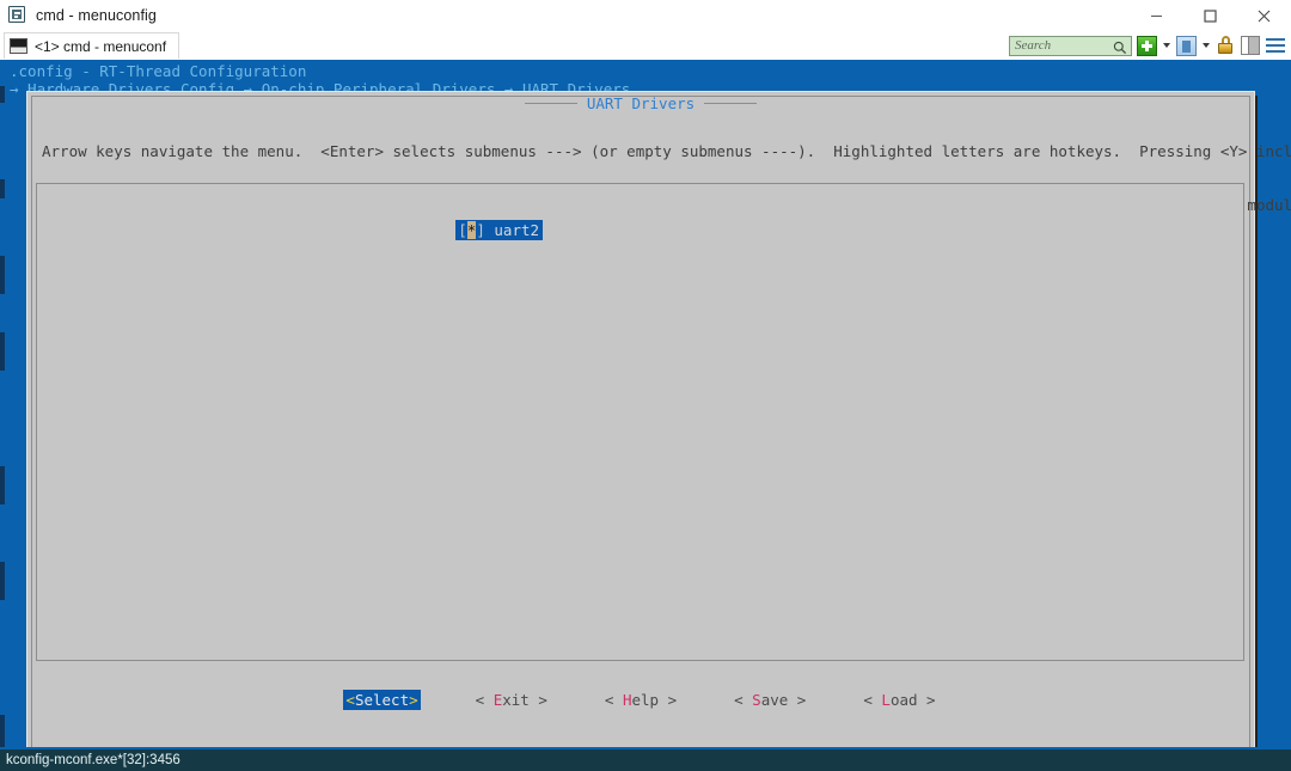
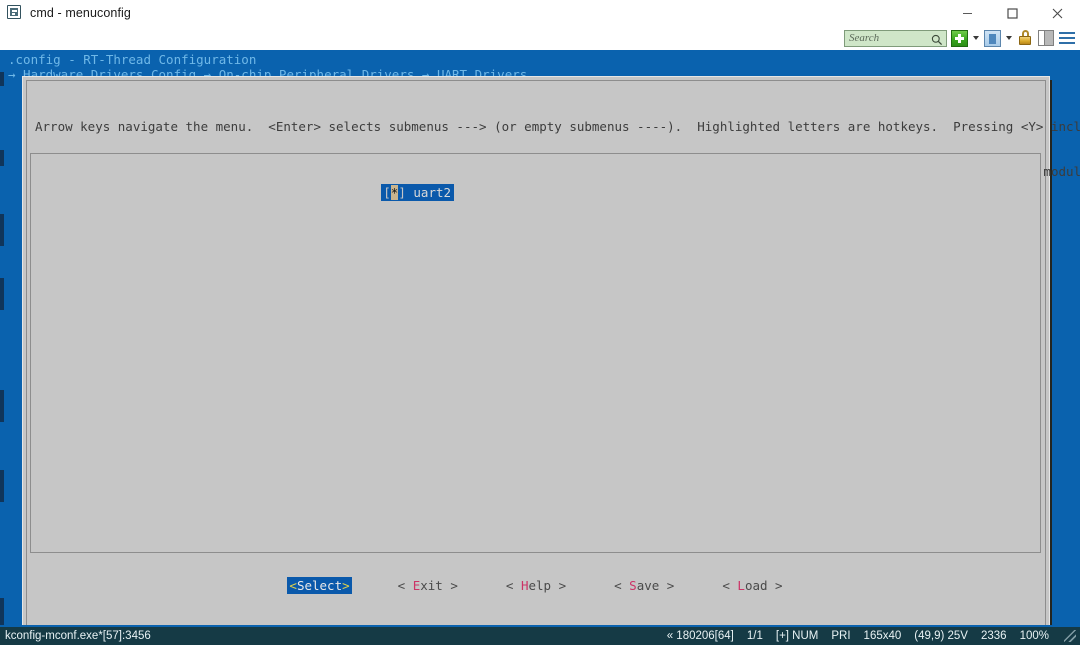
  cmd - menuconfig
- <1> cmd - menuconf
  Search
  .config - RT-Thread Configuration
  → Hardware Drivers Config → On-chip Peripheral Drivers → UART Drivers
- UART Drivers
  Arrow keys navigate the menu. <Enter> selects submenus ---> (or empty submenus ----). Highlighted letters are hotkeys. Pressing <Y> incl
  [*] uart2
  <Select>
  < Exit >
  < Help >
  < Save >
  < Load >
- kconfig-mconf.exe*[32]:3456
+ kconfig-mconf.exe*[57]:3456
+ « 180206[64]
+ 1/1
+ [+] NUM
+ PRI
+ 165x40
+ (49,9) 25V
+ 2336
+ 100%
